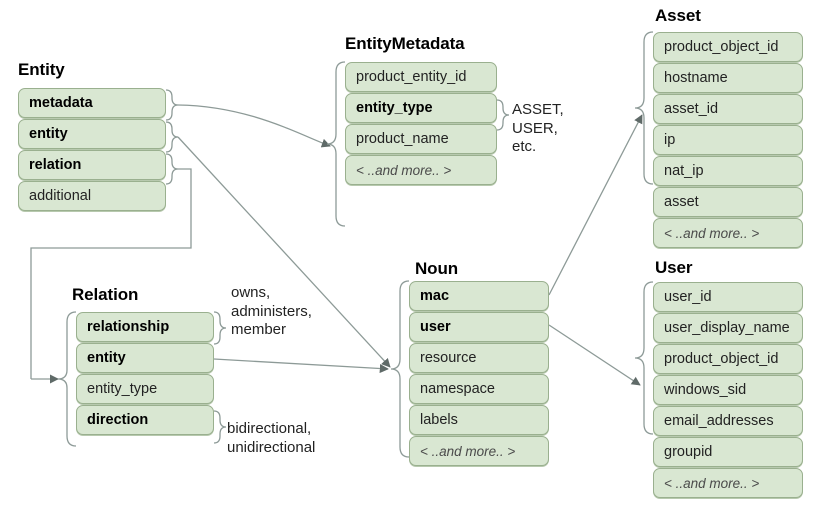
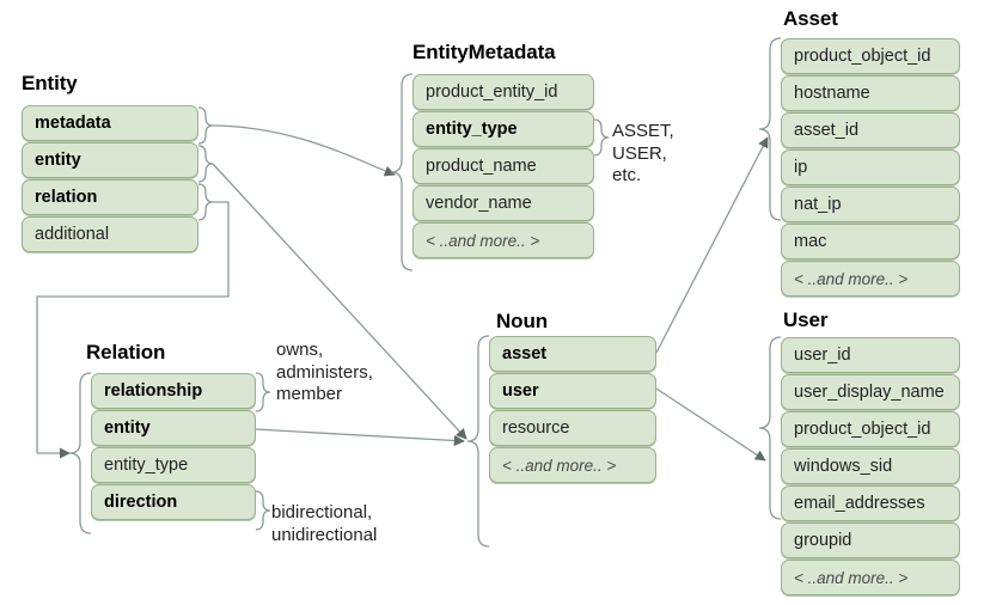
  Entity
  metadata
  entity
  relation
  additional
  EntityMetadata
  product_entity_id
  entity_type
  product_name
+ vendor_name
  < ..and more.. >
  Asset
  product_object_id
  hostname
  asset_id
  ip
  nat_ip
- asset
+ mac
  < ..and more.. >
  Relation
  relationship
  entity
  entity_type
  direction
  Noun
- mac
+ asset
  user
  resource
- namespace
- labels
  < ..and more.. >
  User
  user_id
  user_display_name
  product_object_id
  windows_sid
  email_addresses
  groupid
  < ..and more.. >
  ASSET,
  USER,
  etc.
  owns,
  administers,
  member
  bidirectional,
  unidirectional
